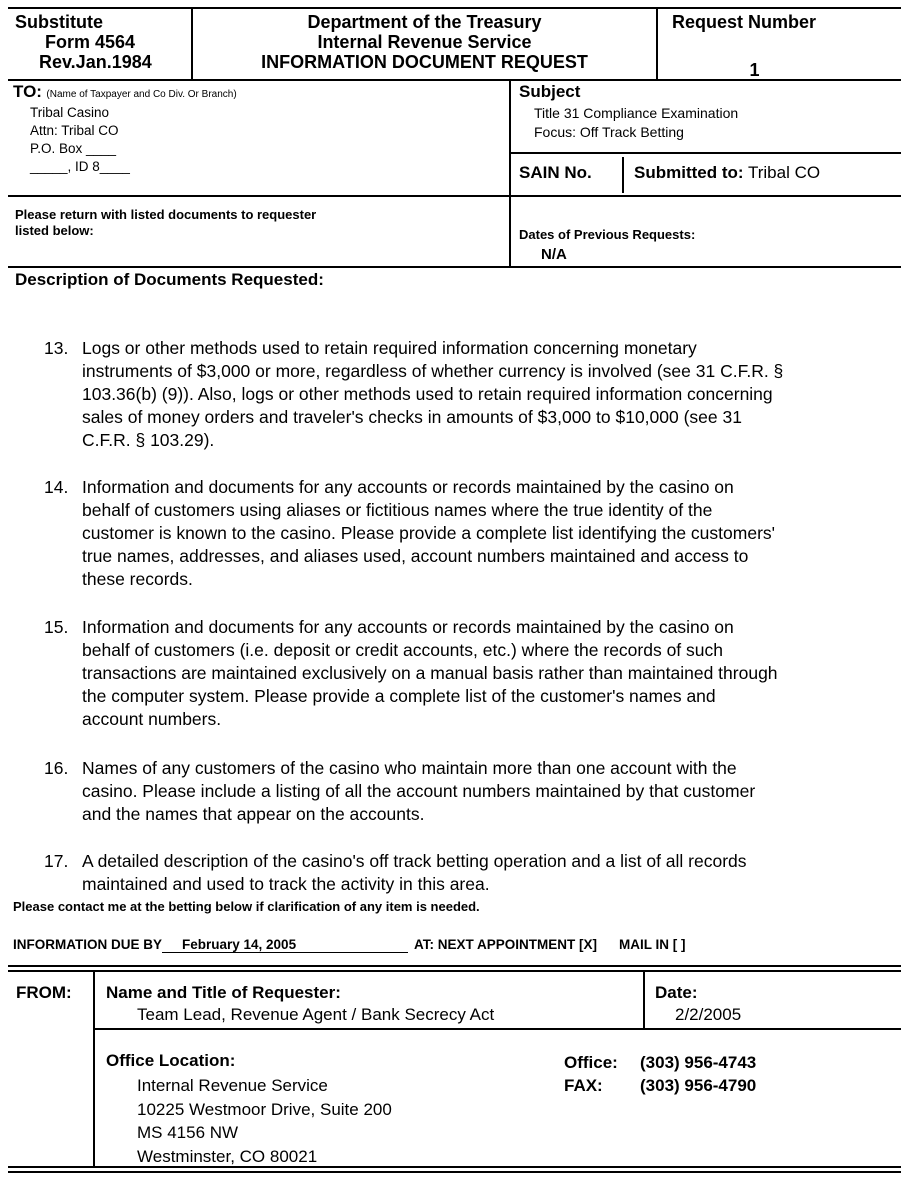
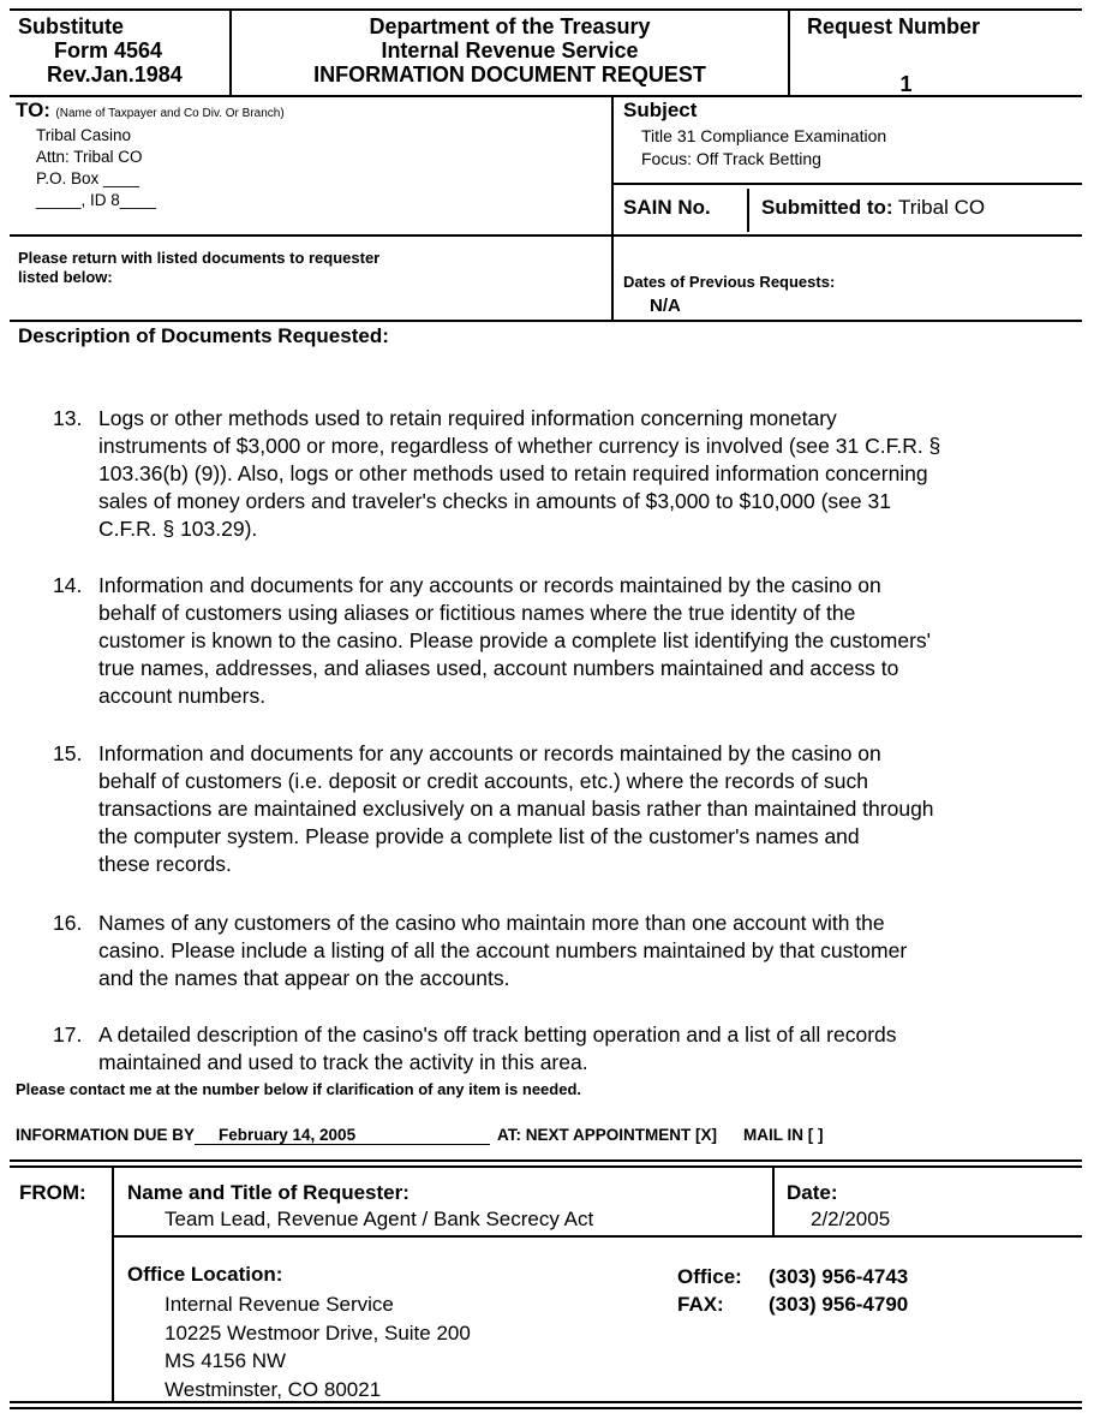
  Substitute
  Form 4564
  Rev.Jan.1984
  Department of the Treasury
  Internal Revenue Service
  INFORMATION DOCUMENT REQUEST
  Request Number
  1
  TO: (Name of Taxpayer and Co Div. Or Branch)
  Tribal Casino
  Attn: Tribal CO
  P.O. Box ____
  _____, ID 8____
  Subject
  Title 31 Compliance Examination
  Focus: Off Track Betting
  SAIN No.
  Submitted to: Tribal CO
  Please return with listed documents to requester
  listed below:
  Dates of Previous Requests:
  N/A
  Description of Documents Requested:
  13.
  Logs or other methods used to retain required information concerning monetary
  instruments of $3,000 or more, regardless of whether currency is involved (see 31 C.F.R. §
  103.36(b) (9)). Also, logs or other methods used to retain required information concerning
  sales of money orders and traveler's checks in amounts of $3,000 to $10,000 (see 31
  C.F.R. § 103.29).
  14.
  Information and documents for any accounts or records maintained by the casino on
  behalf of customers using aliases or fictitious names where the true identity of the
  customer is known to the casino. Please provide a complete list identifying the customers'
  true names, addresses, and aliases used, account numbers maintained and access to
- these records.
+ account numbers.
  15.
  Information and documents for any accounts or records maintained by the casino on
  behalf of customers (i.e. deposit or credit accounts, etc.) where the records of such
  transactions are maintained exclusively on a manual basis rather than maintained through
  the computer system. Please provide a complete list of the customer's names and
- account numbers.
+ these records.
  16.
  Names of any customers of the casino who maintain more than one account with the
  casino. Please include a listing of all the account numbers maintained by that customer
  and the names that appear on the accounts.
  17.
  A detailed description of the casino's off track betting operation and a list of all records
  maintained and used to track the activity in this area.
- Please contact me at the betting below if clarification of any item is needed.
+ Please contact me at the number below if clarification of any item is needed.
  INFORMATION DUE BY February 14, 2005 AT: NEXT APPOINTMENT [X] MAIL IN [ ]
  FROM:
  Name and Title of Requester:
  Team Lead, Revenue Agent / Bank Secrecy Act
  Date:
  2/2/2005
  Office Location:
  Internal Revenue Service
  10225 Westmoor Drive, Suite 200
  MS 4156 NW
  Westminster, CO 80021
  Office: (303) 956-4743
  FAX: (303) 956-4790
